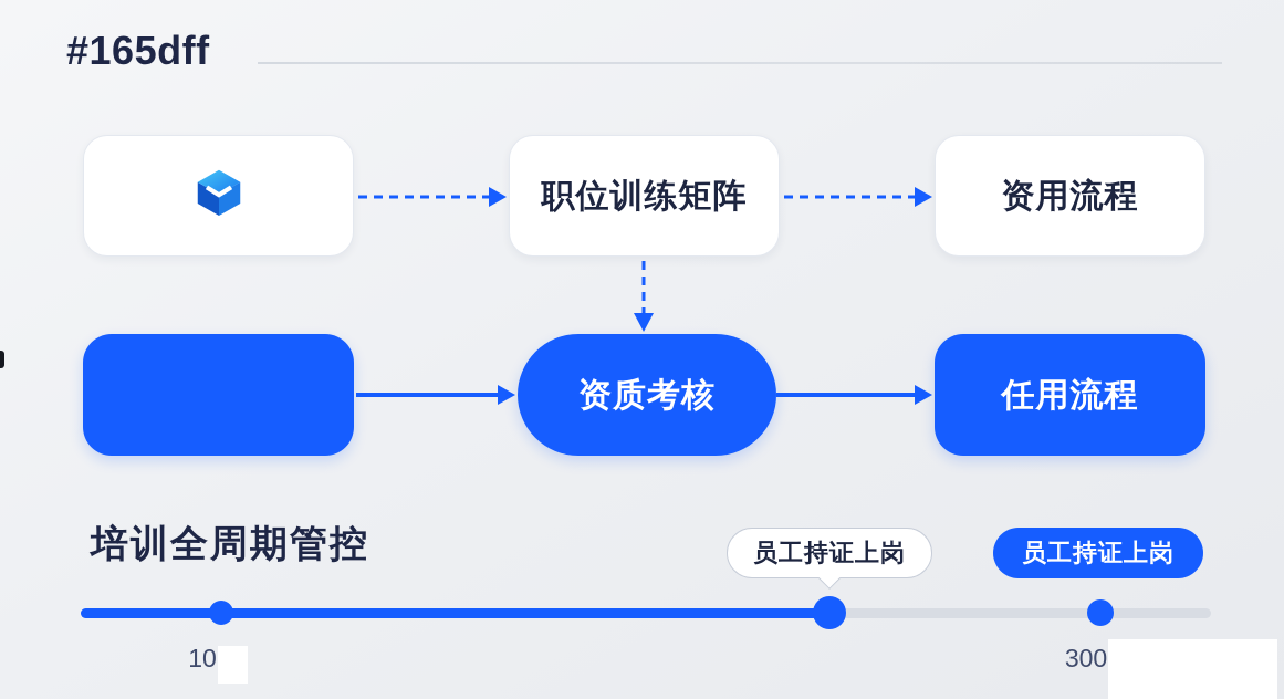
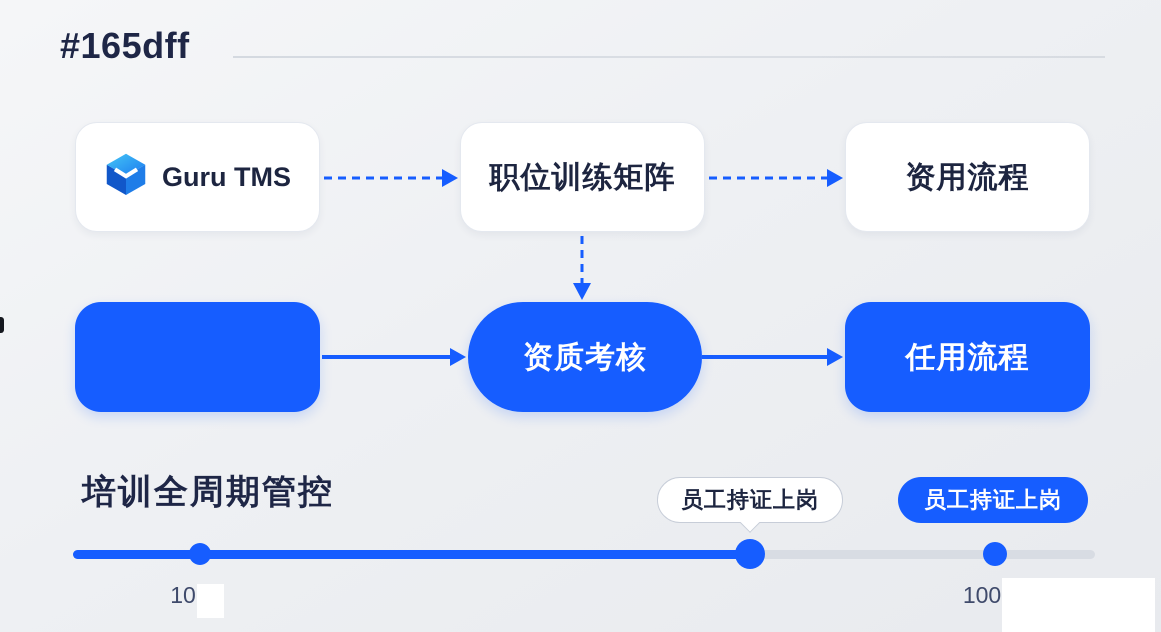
  #165dff
+ Guru TMS
  职位训练矩阵
  资用流程
  资质考核
  任用流程
  培训全周期管控
  员工持证上岗
  员工持证上岗
  10
- 300
+ 100
